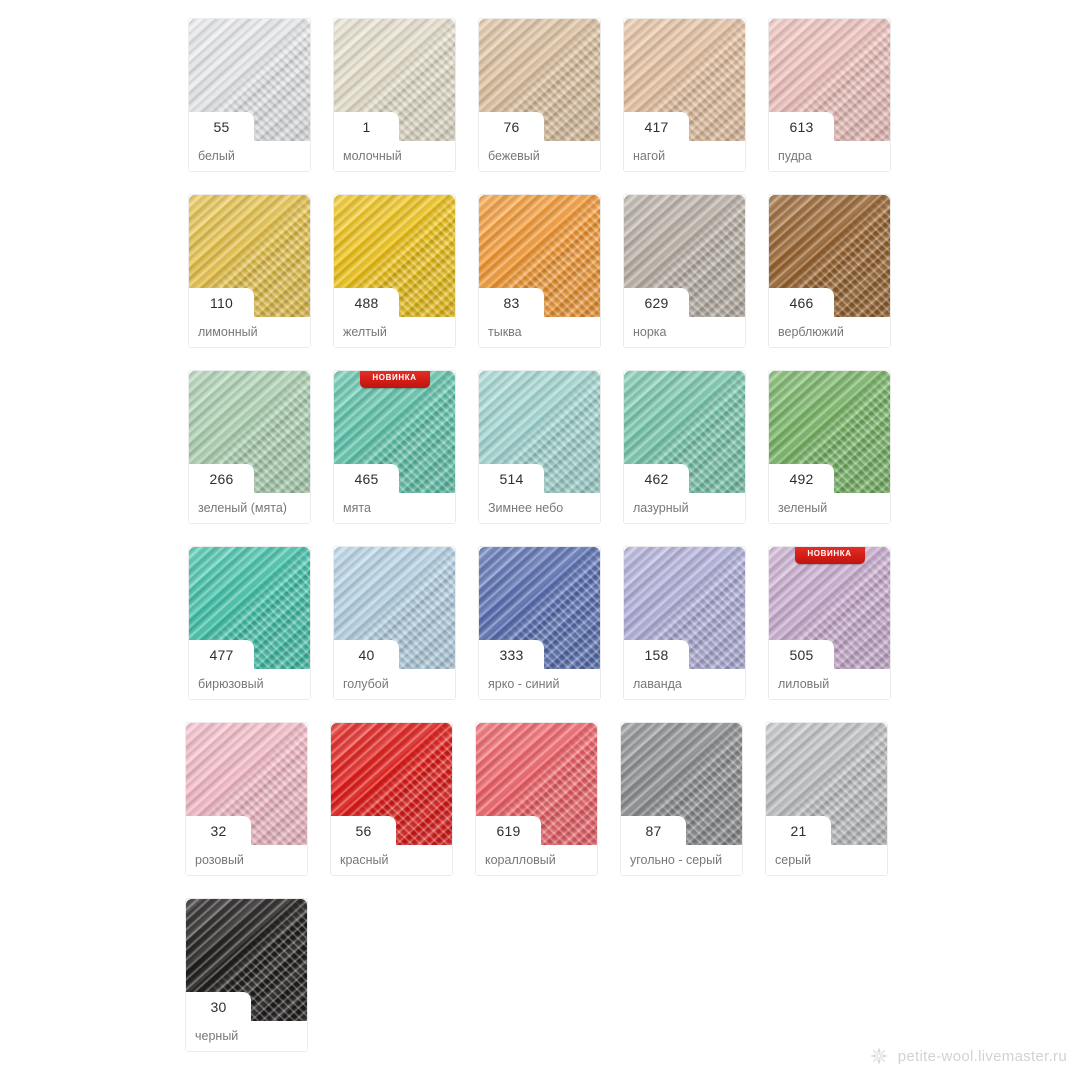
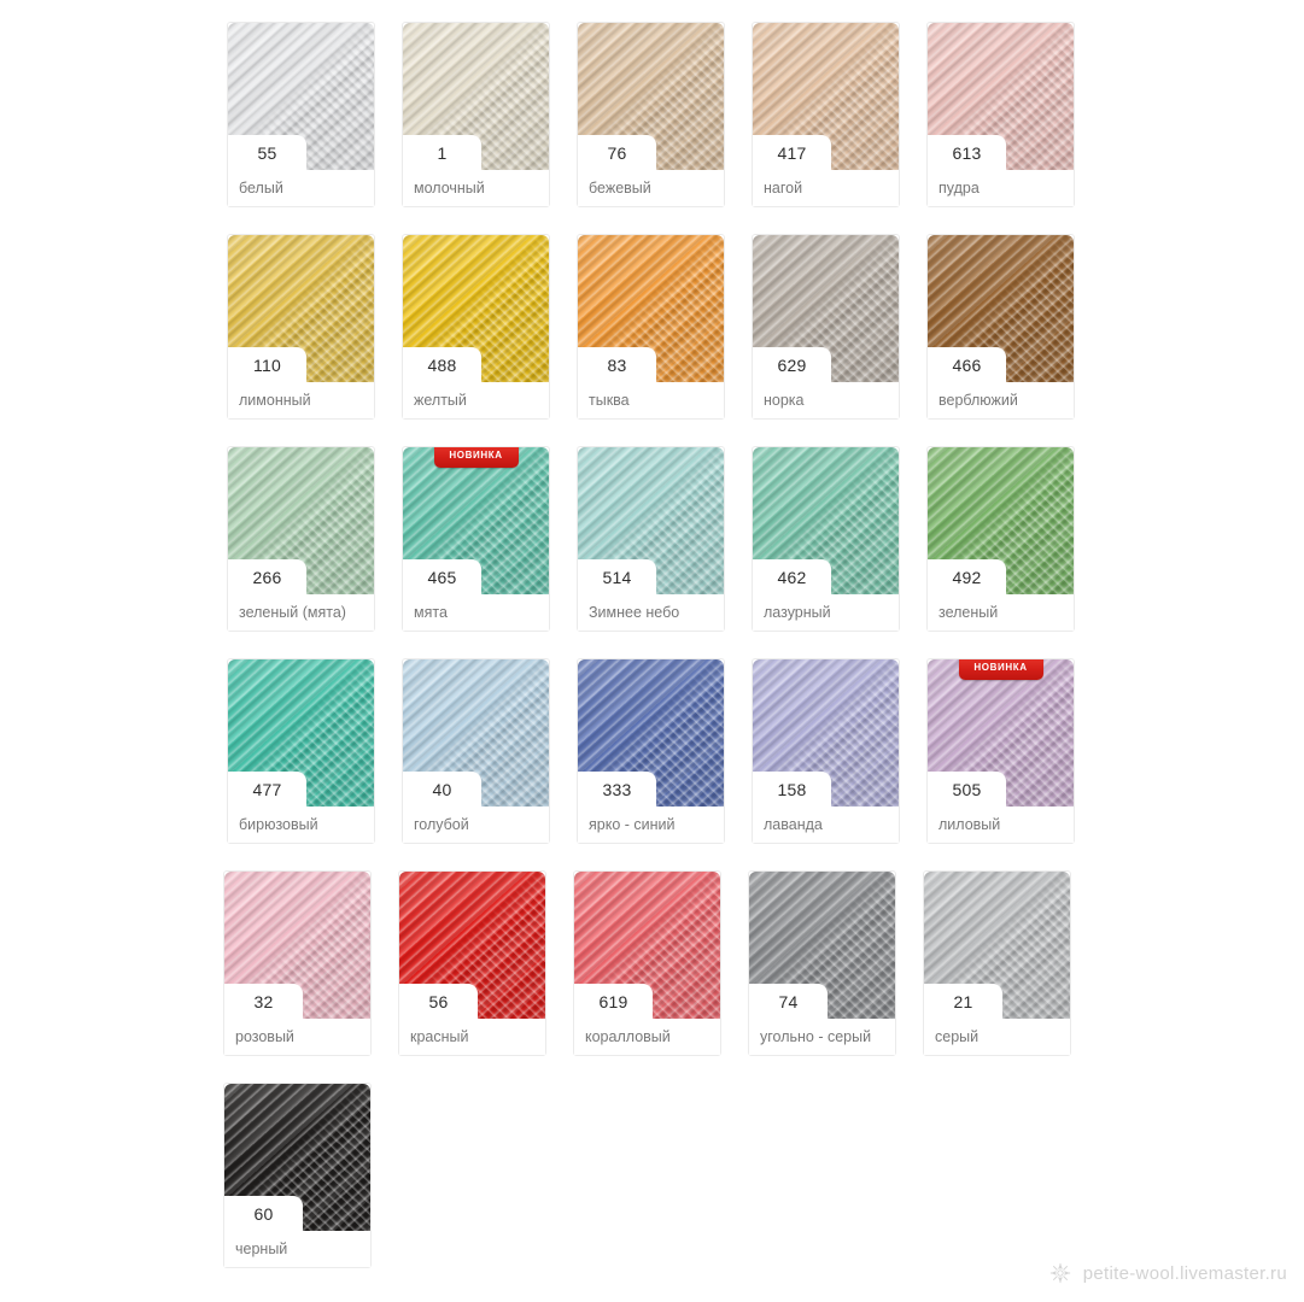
  55
  белый
  1
  молочный
  76
  бежевый
  417
  нагой
  613
  пудра
  110
  лимонный
  488
  желтый
  83
  тыква
  629
  норка
  466
  верблюжий
  266
  зеленый (мята)
  НОВИНКА
  465
  мята
  514
  Зимнее небо
  462
  лазурный
  492
  зеленый
  477
  бирюзовый
  40
  голубой
  333
  ярко - синий
  158
  лаванда
  НОВИНКА
  505
  лиловый
  32
  розовый
  56
  красный
  619
  коралловый
- 87
+ 74
  угольно - серый
  21
  серый
- 30
+ 60
  черный
  petite-wool.livemaster.ru
